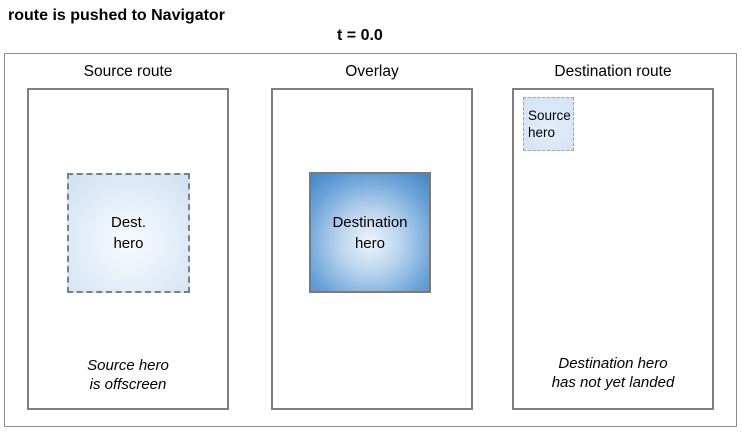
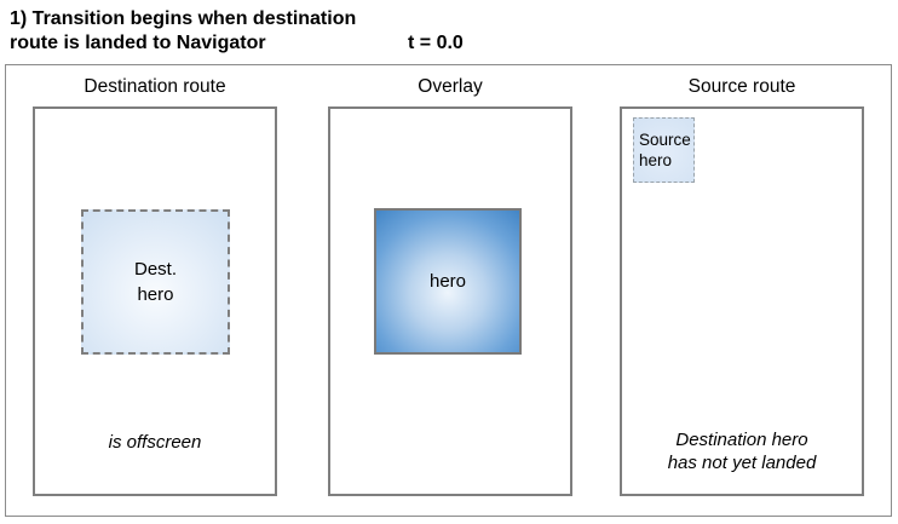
+ 1) Transition begins when destination
- route is pushed to Navigator
+ route is landed to Navigator
  t = 0.0
- Source route
+ Destination route
  Overlay
- Destination route
+ Source route
  Dest.
  hero
- Destination
  hero
  Source
  hero
- Source hero
  is offscreen
  Destination hero
  has not yet landed
